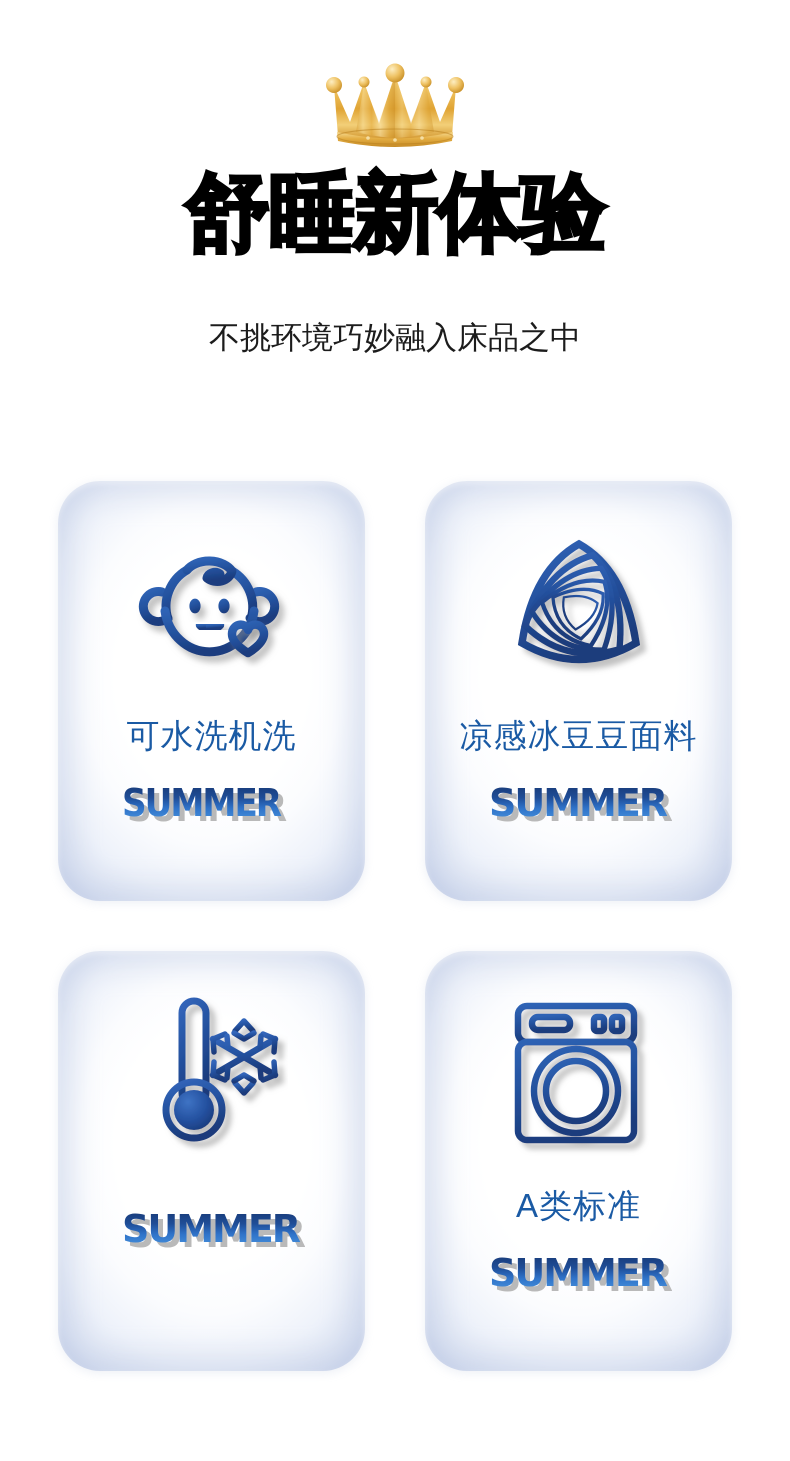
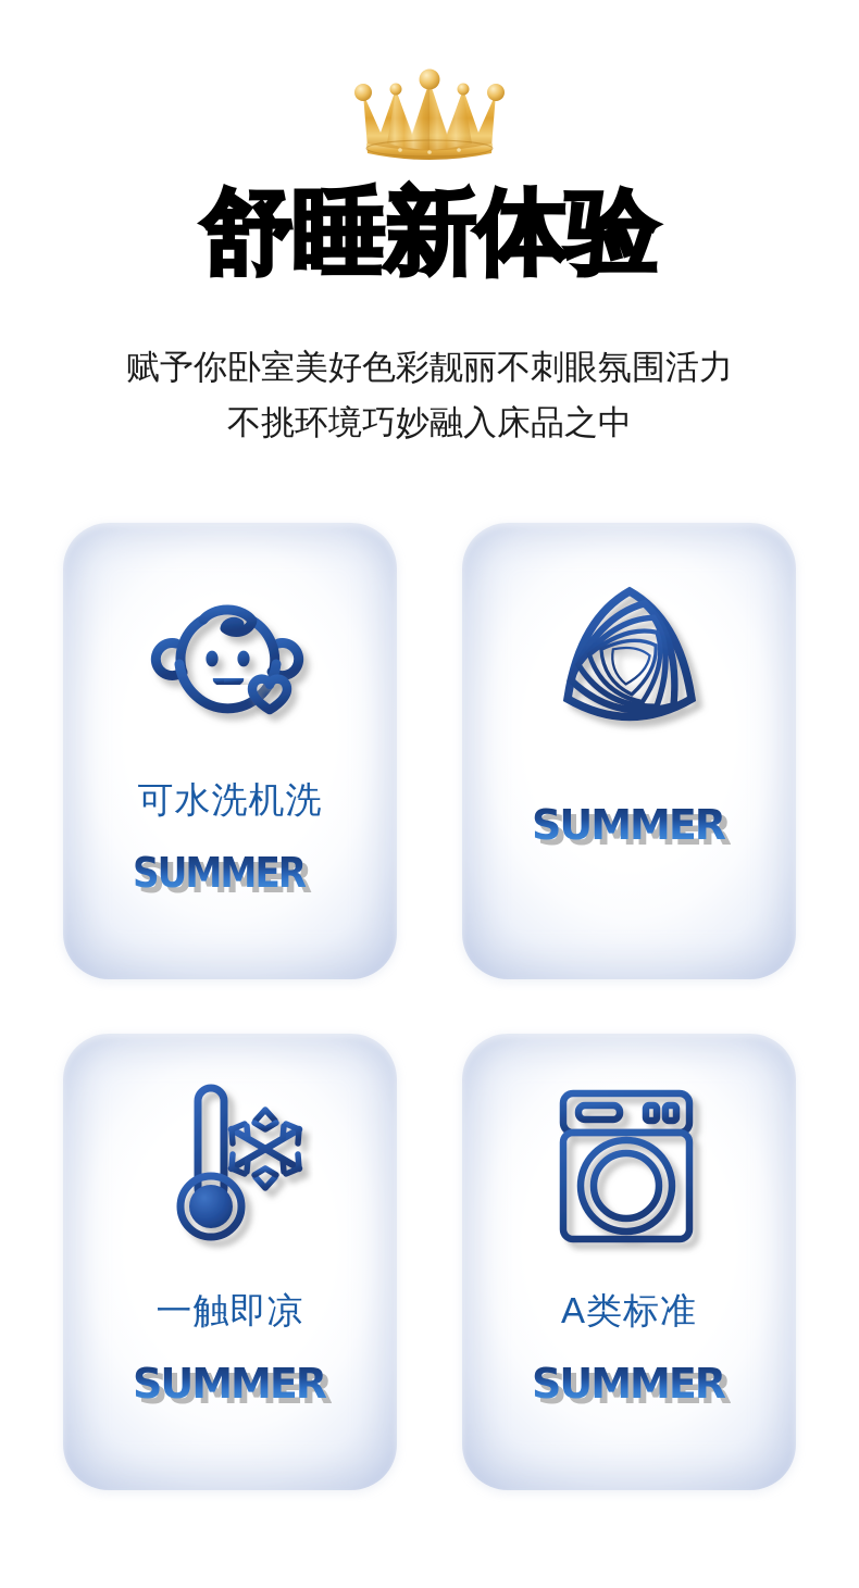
  舒睡新体验
+ 赋予你卧室美好色彩靓丽不刺眼氛围活力
  不挑环境巧妙融入床品之中
  可水洗机洗
  SUMMER
  SUMMER
- 凉感冰豆豆面料
  SUMMER
  SUMMER
+ 一触即凉
  SUMMER
  SUMMER
  A类标准
  SUMMER
  SUMMER
